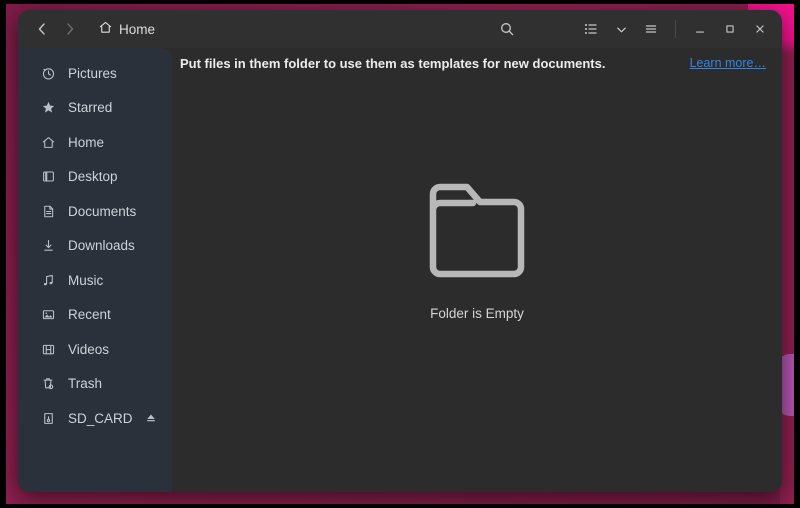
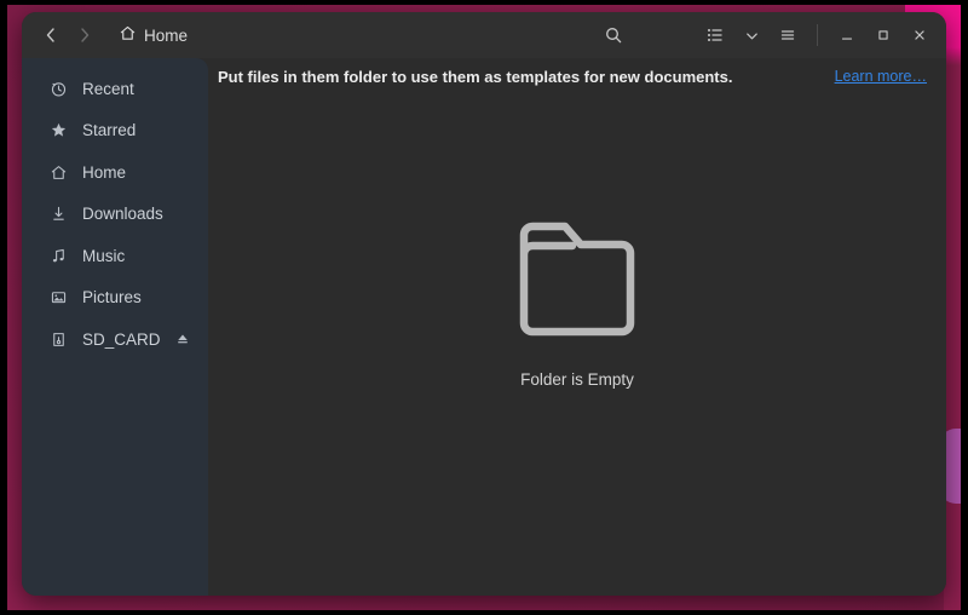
  Home
- Pictures
+ Recent
  Starred
  Home
- Desktop
- Documents
  Downloads
  Music
- Recent
+ Pictures
- Videos
- Trash
  SD_CARD
  Put files in them folder to use them as templates for new documents.
  Learn more…
  Folder is Empty
